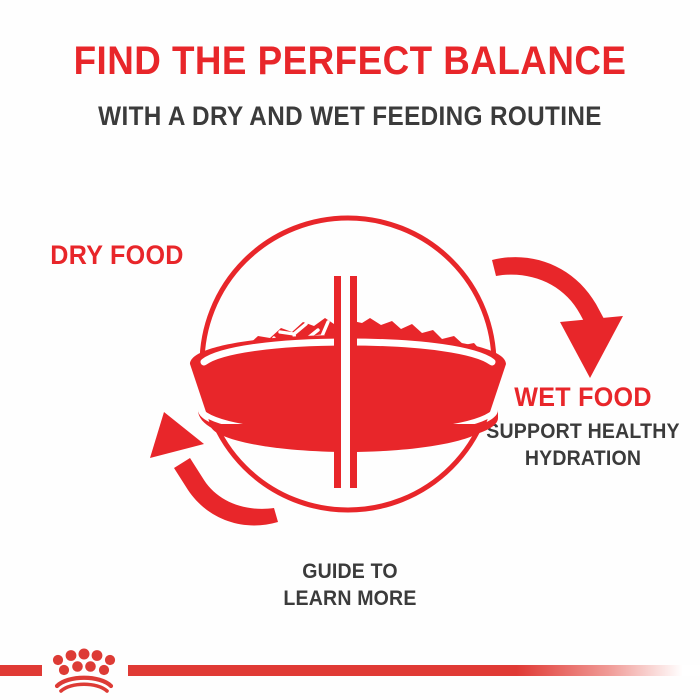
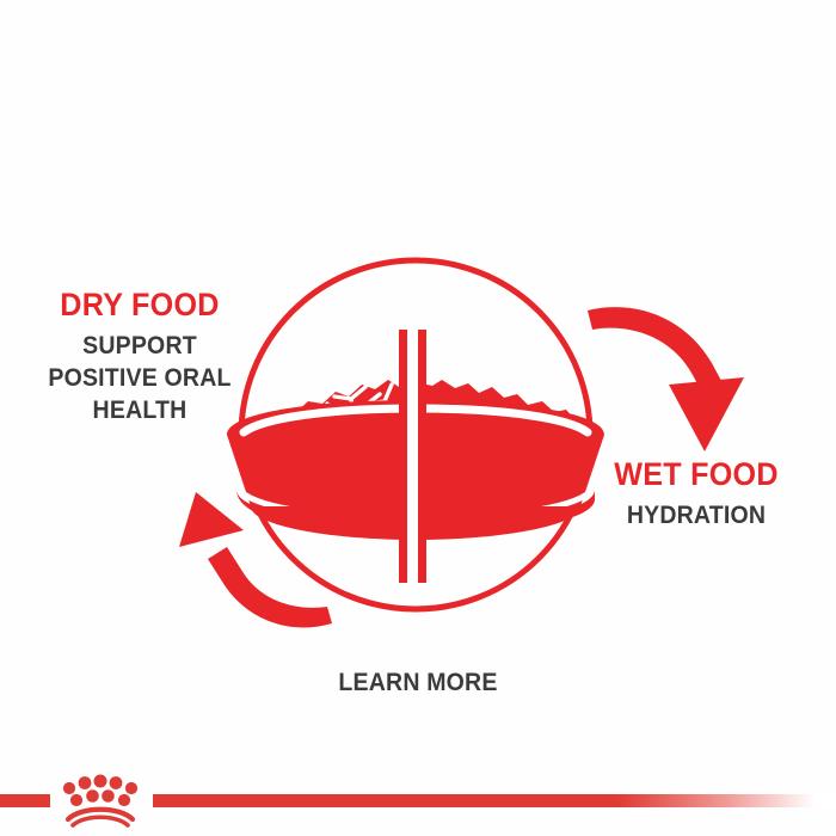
- FIND THE PERFECT BALANCE
- WITH A DRY AND WET FEEDING ROUTINE
  DRY FOOD
+ SUPPORT
+ POSITIVE ORAL
+ HEALTH
  WET FOOD
- SUPPORT HEALTHY
  HYDRATION
- GUIDE TO
  LEARN MORE
